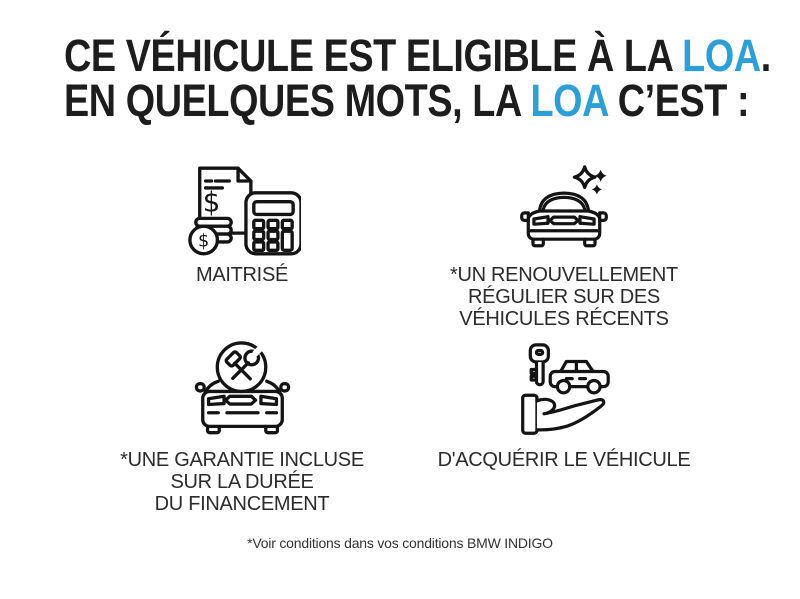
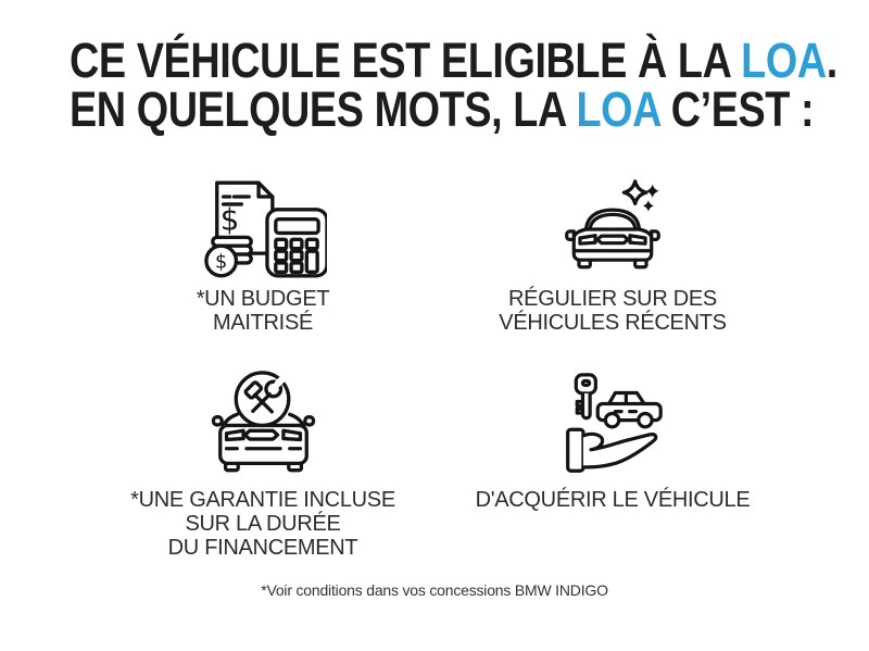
  CE VÉHICULE EST ELIGIBLE À LA LOA.
  EN QUELQUES MOTS, LA LOA C’EST :
  $
  $
+ *UN BUDGET
  MAITRISÉ
- *UN RENOUVELLEMENT
  RÉGULIER SUR DES
  VÉHICULES RÉCENTS
  *UNE GARANTIE INCLUSE
  SUR LA DURÉE
  DU FINANCEMENT
  D'ACQUÉRIR LE VÉHICULE
- *Voir conditions dans vos conditions BMW INDIGO
+ *Voir conditions dans vos concessions BMW INDIGO
